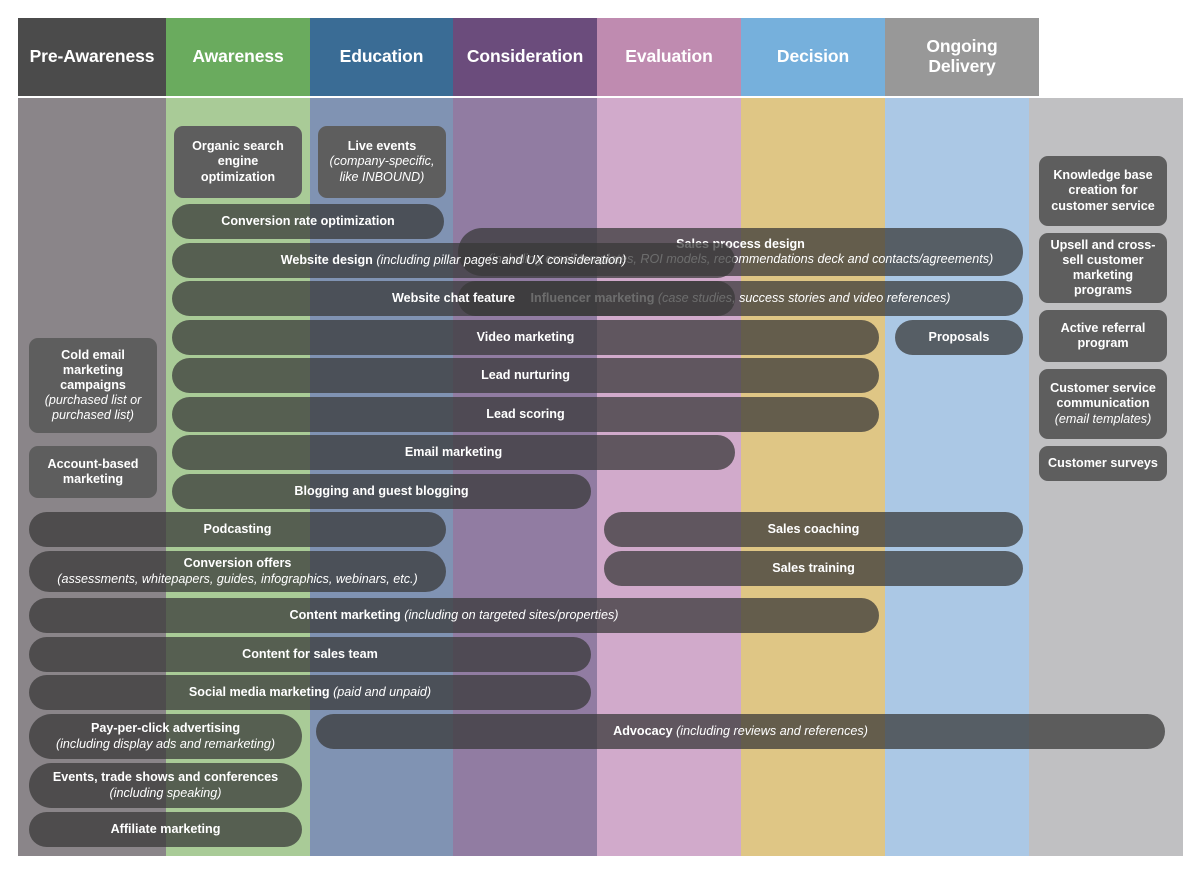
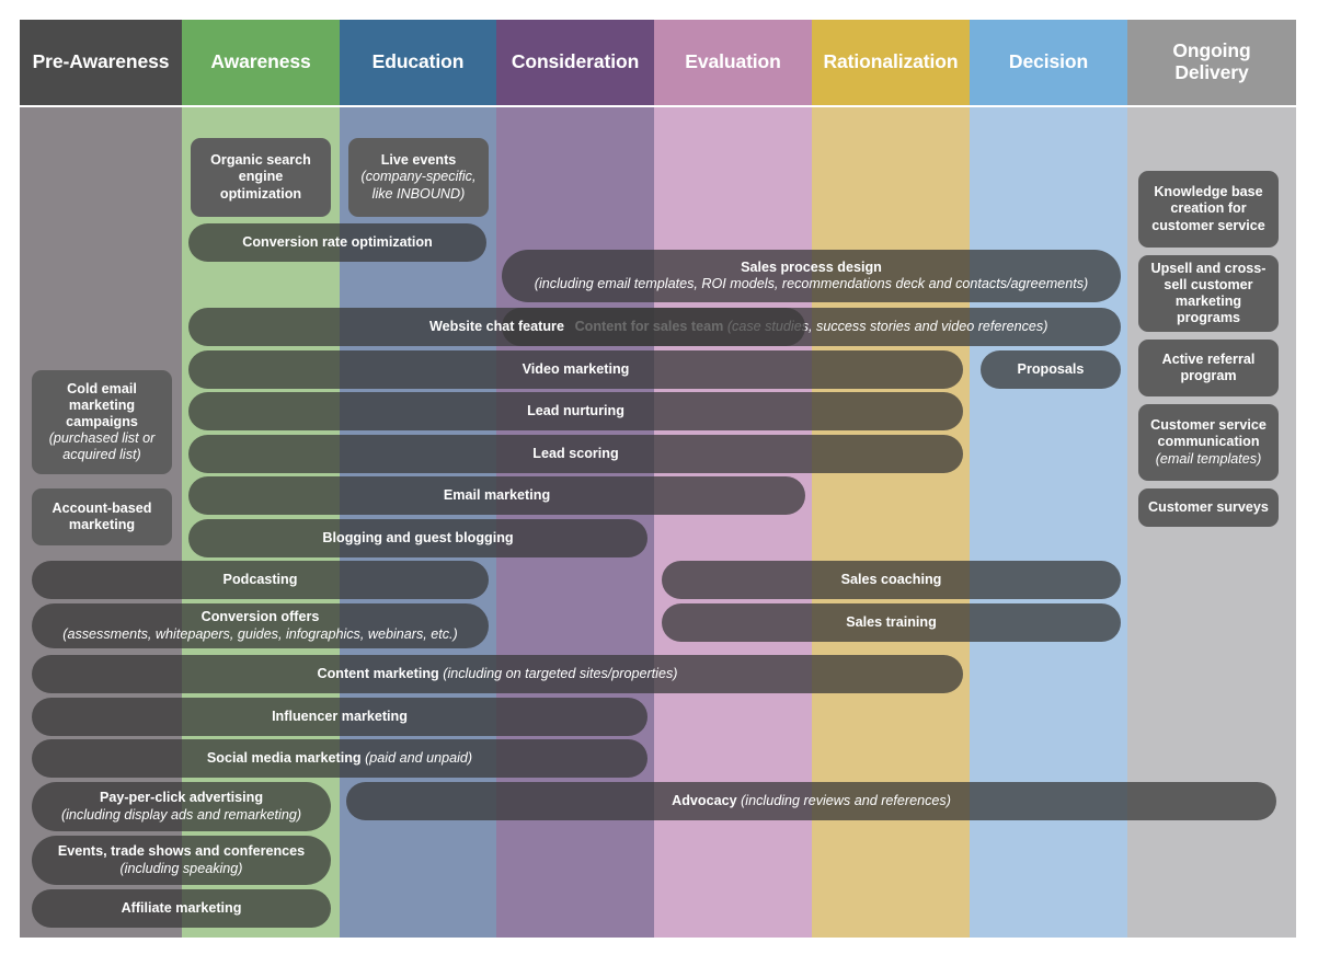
  Pre-Awareness
  Awareness
  Education
  Consideration
  Evaluation
+ Rationalization
  Decision
  Ongoing
  Delivery
  Organic search engine optimization
  Live events
  (company-specific, like INBOUND)
  Sales process design
  (including email templates, ROI models, recommendations deck and contacts/agreements)
  Conversion rate optimization
- Influencer marketing (case studies, success stories and video references)
+ Content for sales team (case studies, success stories and video references)
- Website design (including pillar pages and UX consideration)
  Proposals
  Website chat feature
  Video marketing
  Lead nurturing
  Lead scoring
  Email marketing
  Blogging and guest blogging
  Cold email marketing campaigns
- (purchased list or purchased list)
+ (purchased list or acquired list)
  Account-based marketing
  Podcasting
  Sales coaching
  Conversion offers
  (assessments, whitepapers, guides, infographics, webinars, etc.)
  Sales training
  Content marketing (including on targeted sites/properties)
- Content for sales team
+ Influencer marketing
  Social media marketing (paid and unpaid)
  Pay-per-click advertising
  (including display ads and remarketing)
  Advocacy (including reviews and references)
  Events, trade shows and conferences
  (including speaking)
  Affiliate marketing
  Knowledge base creation for customer service
  Upsell and cross-sell customer marketing programs
  Active referral program
  Customer service communication
  (email templates)
  Customer surveys
